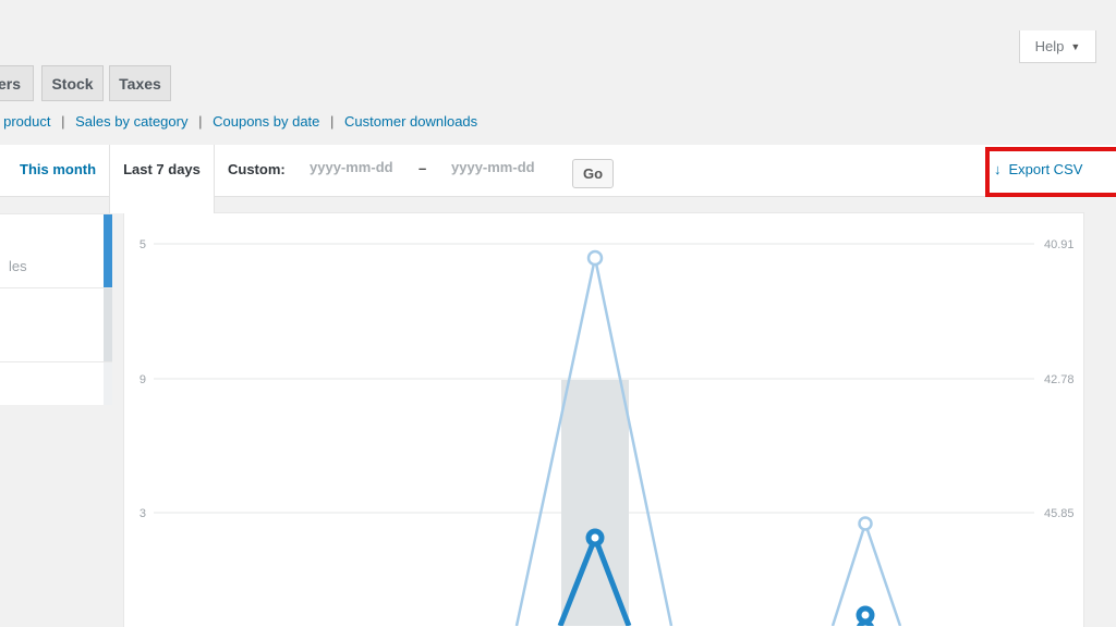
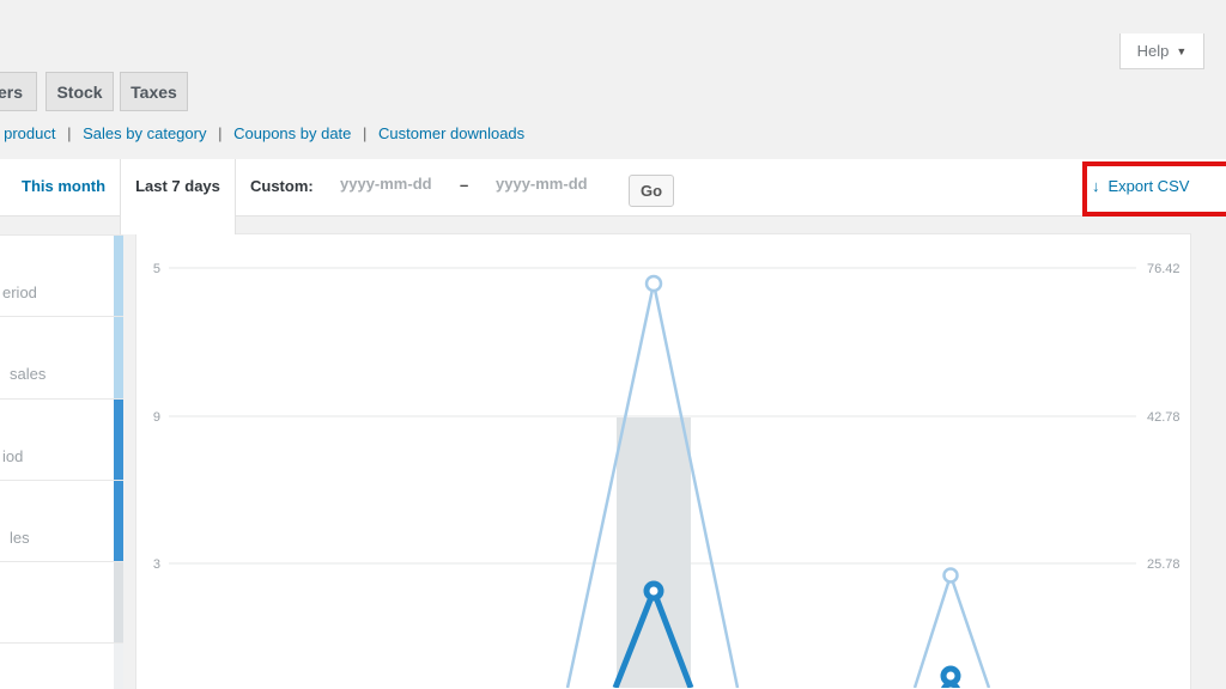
  Help
  ▼
  ers
  Stock
  Taxes
  product | Sales by category | Coupons by date | Customer downloads
  This month
  Custom:
  yyyy-mm-dd
  –
  yyyy-mm-dd
  ↓ Export CSV
  Last 7 days
  Go
+ eriod
+ sales
+ iod
  les
  5
- 40.91
+ 76.42
  9
  42.78
  3
- 45.85
+ 25.78
